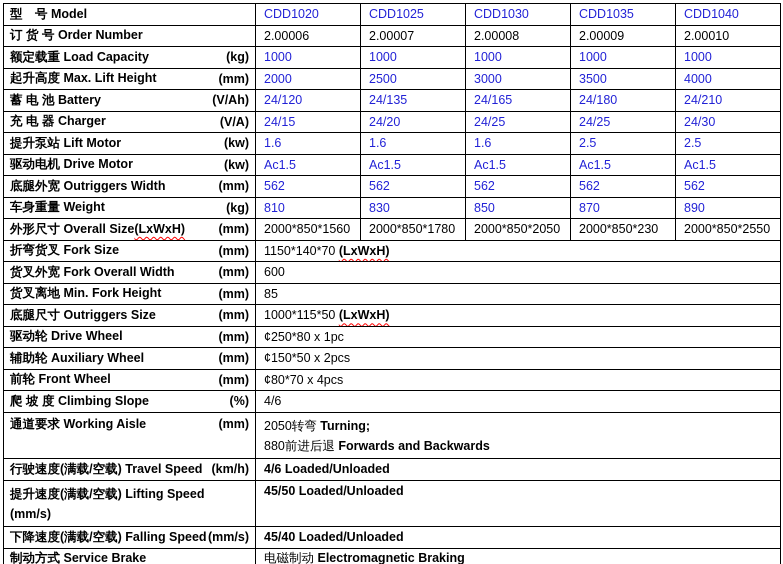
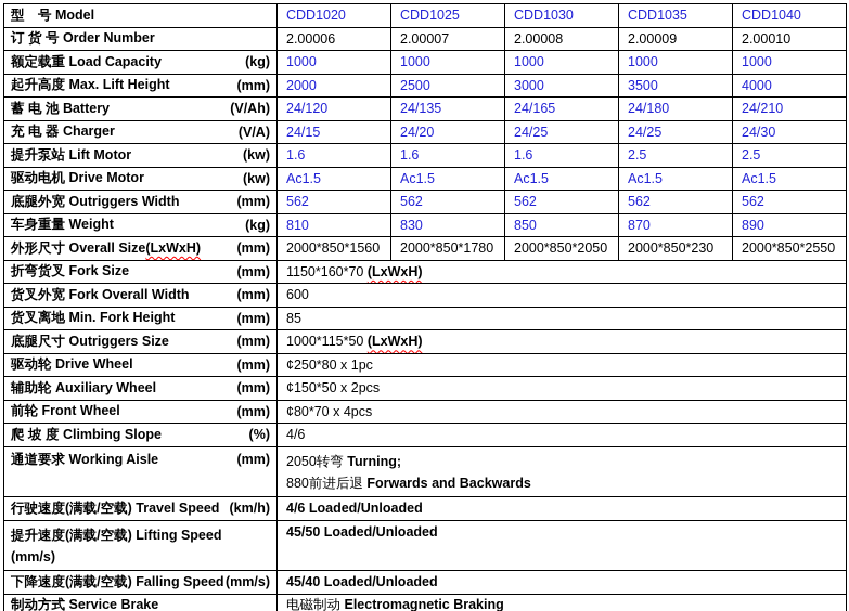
  型 号 Model	CDD1020	CDD1025	CDD1030	CDD1035	CDD1040
  订 货 号 Order Number	2.00006	2.00007	2.00008	2.00009	2.00010
  额定载重 Load Capacity (kg)	1000	1000	1000	1000	1000
  起升高度 Max. Lift Height (mm)	2000	2500	3000	3500	4000
  蓄 电 池 Battery (V/Ah)	24/120	24/135	24/165	24/180	24/210
  充 电 器 Charger (V/A)	24/15	24/20	24/25	24/25	24/30
  提升泵站 Lift Motor (kw)	1.6	1.6	1.6	2.5	2.5
  驱动电机 Drive Motor (kw)	Ac1.5	Ac1.5	Ac1.5	Ac1.5	Ac1.5
  底腿外宽 Outriggers Width (mm)	562	562	562	562	562
  车身重量 Weight (kg)	810	830	850	870	890
  外形尺寸 Overall Size(LxWxH) (mm)	2000*850*1560	2000*850*1780	2000*850*2050	2000*850*230	2000*850*2550
- 折弯货叉 Fork Size (mm)	1150*140*70 (LxWxH)
+ 折弯货叉 Fork Size (mm)	1150*160*70 (LxWxH)
  货叉外宽 Fork Overall Width (mm)	600
  货叉离地 Min. Fork Height (mm)	85
  底腿尺寸 Outriggers Size (mm)	1000*115*50 (LxWxH)
  驱动轮 Drive Wheel (mm)	¢250*80 x 1pc
  辅助轮 Auxiliary Wheel (mm)	¢150*50 x 2pcs
  前轮 Front Wheel (mm)	¢80*70 x 4pcs
  爬 坡 度 Climbing Slope (%)	4/6
  通道要求 Working Aisle (mm)	2050转弯 Turning; 880前进后退 Forwards and Backwards
  行驶速度(满载/空载) Travel Speed (km/h)	4/6 Loaded/Unloaded
  提升速度(满载/空载) Lifting Speed (mm/s)	45/50 Loaded/Unloaded
  下降速度(满载/空载) Falling Speed(mm/s)	45/40 Loaded/Unloaded
  制动方式 Service Brake	电磁制动 Electromagnetic Braking
